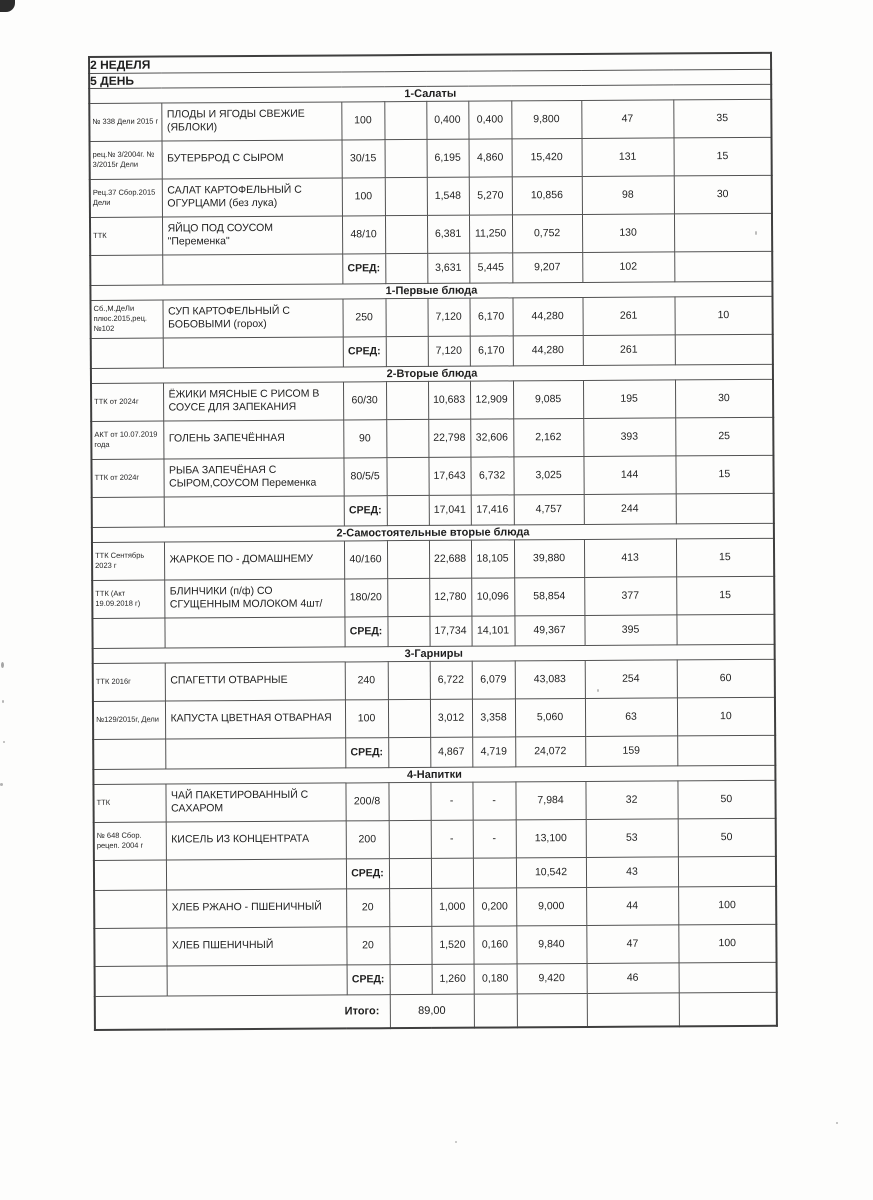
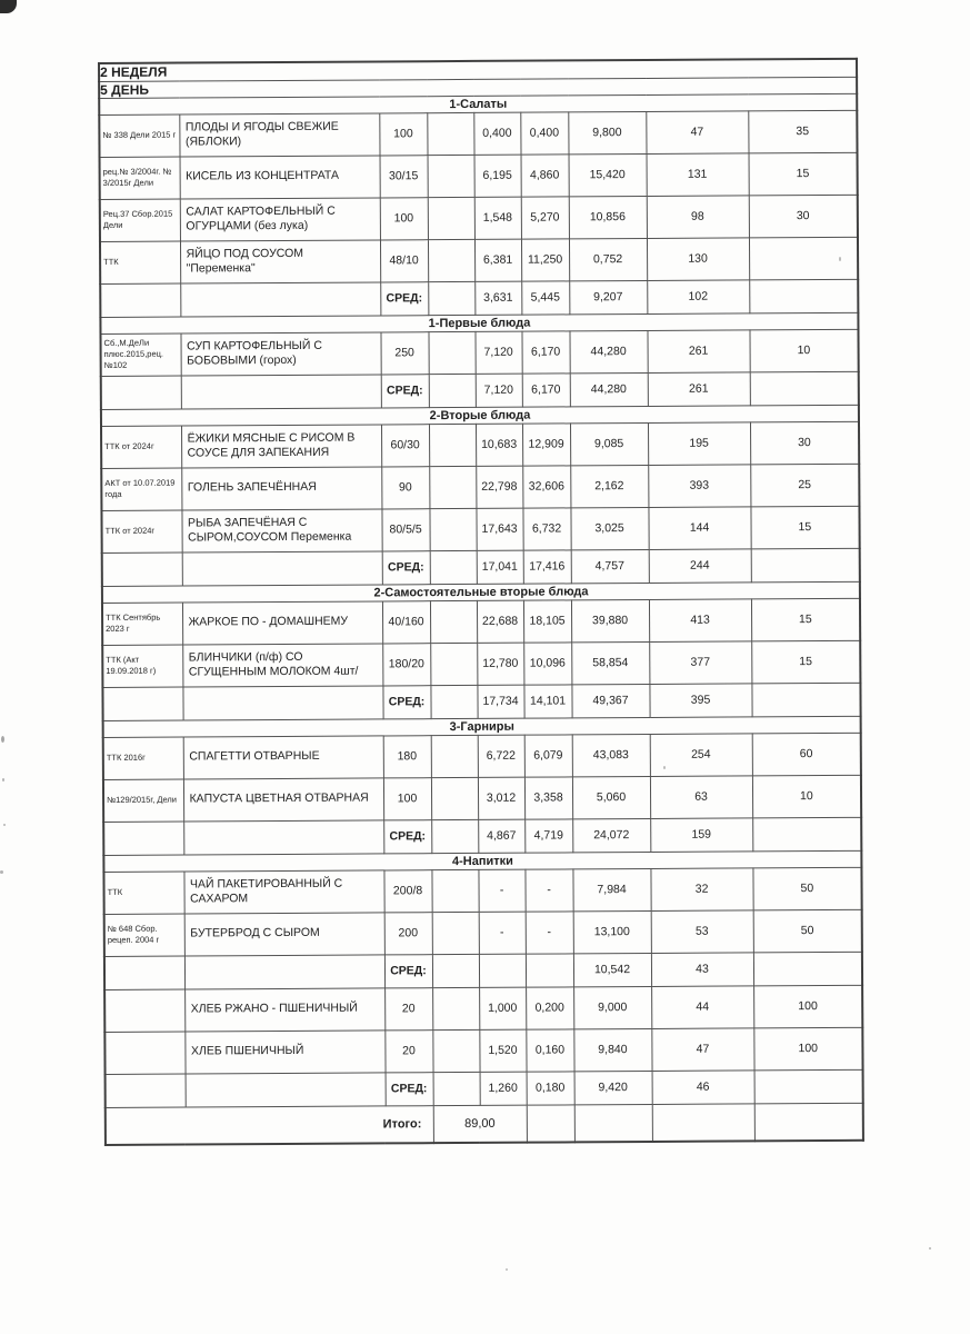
  2 НЕДЕЛЯ
  5 ДЕНЬ
  1-Салаты
  № 338 Дели 2015 г	ПЛОДЫ И ЯГОДЫ СВЕЖИЕ (ЯБЛОКИ)	100		0,400	0,400	9,800	47	35
- рец.№ 3/2004г. № 3/2015г Дели	БУТЕРБРОД С СЫРОМ	30/15		6,195	4,860	15,420	131	15
+ рец.№ 3/2004г. № 3/2015г Дели	КИСЕЛЬ ИЗ КОНЦЕНТРАТА	30/15		6,195	4,860	15,420	131	15
  Рец.37 Сбор.2015 Дели	САЛАТ КАРТОФЕЛЬНЫЙ С ОГУРЦАМИ (без лука)	100		1,548	5,270	10,856	98	30
  ТТК	ЯЙЦО ПОД СОУСОМ "Переменка"	48/10		6,381	11,250	0,752	130
  		СРЕД:		3,631	5,445	9,207	102
  1-Первые блюда
  Сб.,М.ДеЛи плюс.2015,рец.№102	СУП КАРТОФЕЛЬНЫЙ С БОБОВЫМИ (горох)	250		7,120	6,170	44,280	261	10
  		СРЕД:		7,120	6,170	44,280	261
  2-Вторые блюда
  ТТК от 2024г	ЁЖИКИ МЯСНЫЕ С РИСОМ В СОУСЕ ДЛЯ ЗАПЕКАНИЯ	60/30		10,683	12,909	9,085	195	30
  АКТ от 10.07.2019 года	ГОЛЕНЬ ЗАПЕЧЁННАЯ	90		22,798	32,606	2,162	393	25
  ТТК от 2024г	РЫБА ЗАПЕЧЁНАЯ С СЫРОМ,СОУСОМ Переменка	80/5/5		17,643	6,732	3,025	144	15
  		СРЕД:		17,041	17,416	4,757	244
  2-Самостоятельные вторые блюда
  ТТК Сентябрь 2023 г	ЖАРКОЕ ПО - ДОМАШНЕМУ	40/160		22,688	18,105	39,880	413	15
  ТТК (Акт 19.09.2018 г)	БЛИНЧИКИ (п/ф) СО СГУЩЕННЫМ МОЛОКОМ 4шт/	180/20		12,780	10,096	58,854	377	15
  		СРЕД:		17,734	14,101	49,367	395
  3-Гарниры
- ТТК 2016г	СПАГЕТТИ ОТВАРНЫЕ	240		6,722	6,079	43,083	254	60
+ ТТК 2016г	СПАГЕТТИ ОТВАРНЫЕ	180		6,722	6,079	43,083	254	60
  №129/2015г, Дели	КАПУСТА ЦВЕТНАЯ ОТВАРНАЯ	100		3,012	3,358	5,060	63	10
  		СРЕД:		4,867	4,719	24,072	159
  4-Напитки
  ТТК	ЧАЙ ПАКЕТИРОВАННЫЙ С САХАРОМ	200/8		-	-	7,984	32	50
- № 648 Сбор. рецеп. 2004 г	КИСЕЛЬ ИЗ КОНЦЕНТРАТА	200		-	-	13,100	53	50
+ № 648 Сбор. рецеп. 2004 г	БУТЕРБРОД С СЫРОМ	200		-	-	13,100	53	50
  		СРЕД:				10,542	43
  	ХЛЕБ РЖАНО - ПШЕНИЧНЫЙ	20		1,000	0,200	9,000	44	100
  	ХЛЕБ ПШЕНИЧНЫЙ	20		1,520	0,160	9,840	47	100
  		СРЕД:		1,260	0,180	9,420	46
  Итого:	89,00
